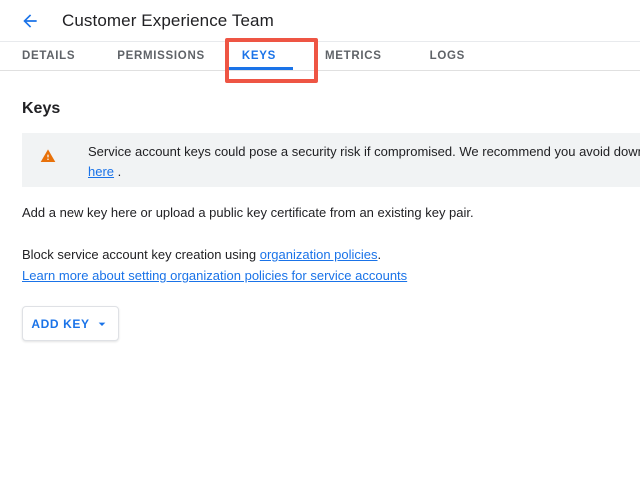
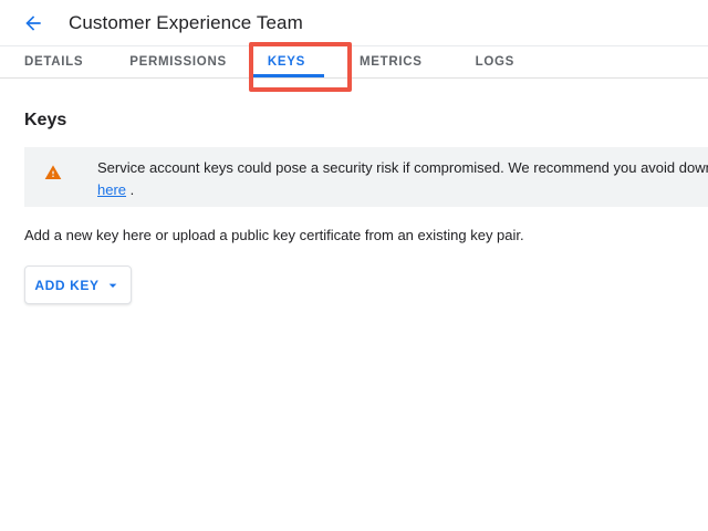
  Customer Experience Team
  DETAILS
  PERMISSIONS
  KEYS
  METRICS
  LOGS
  Keys
  Service account keys could pose a security risk if compromised. We recommend you avoid dow
  here .
  Add a new key here or upload a public key certificate from an existing key pair.
- Block service account key creation using organization policies.
- Learn more about setting organization policies for service accounts
  ADD KEY
